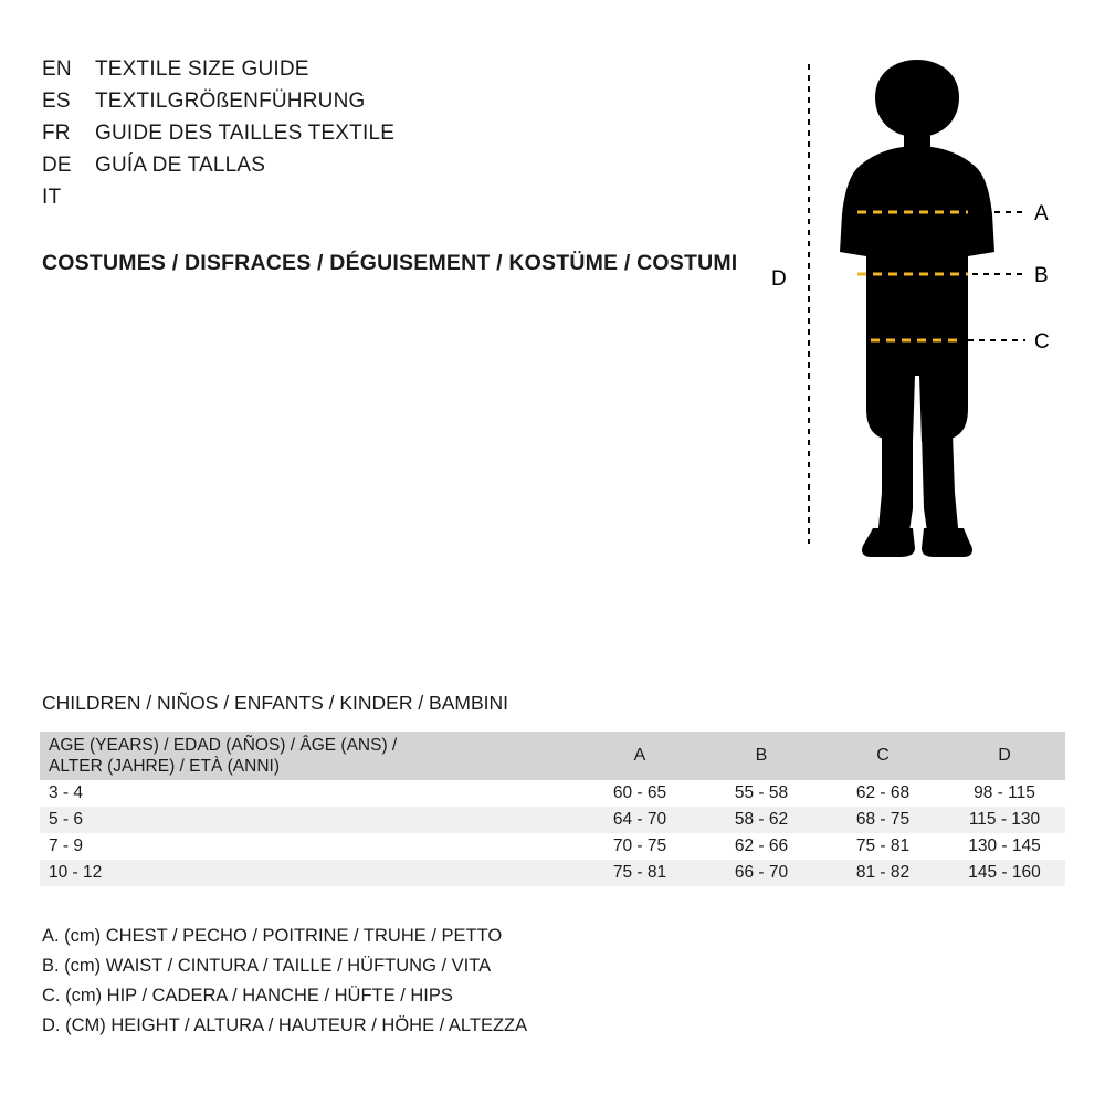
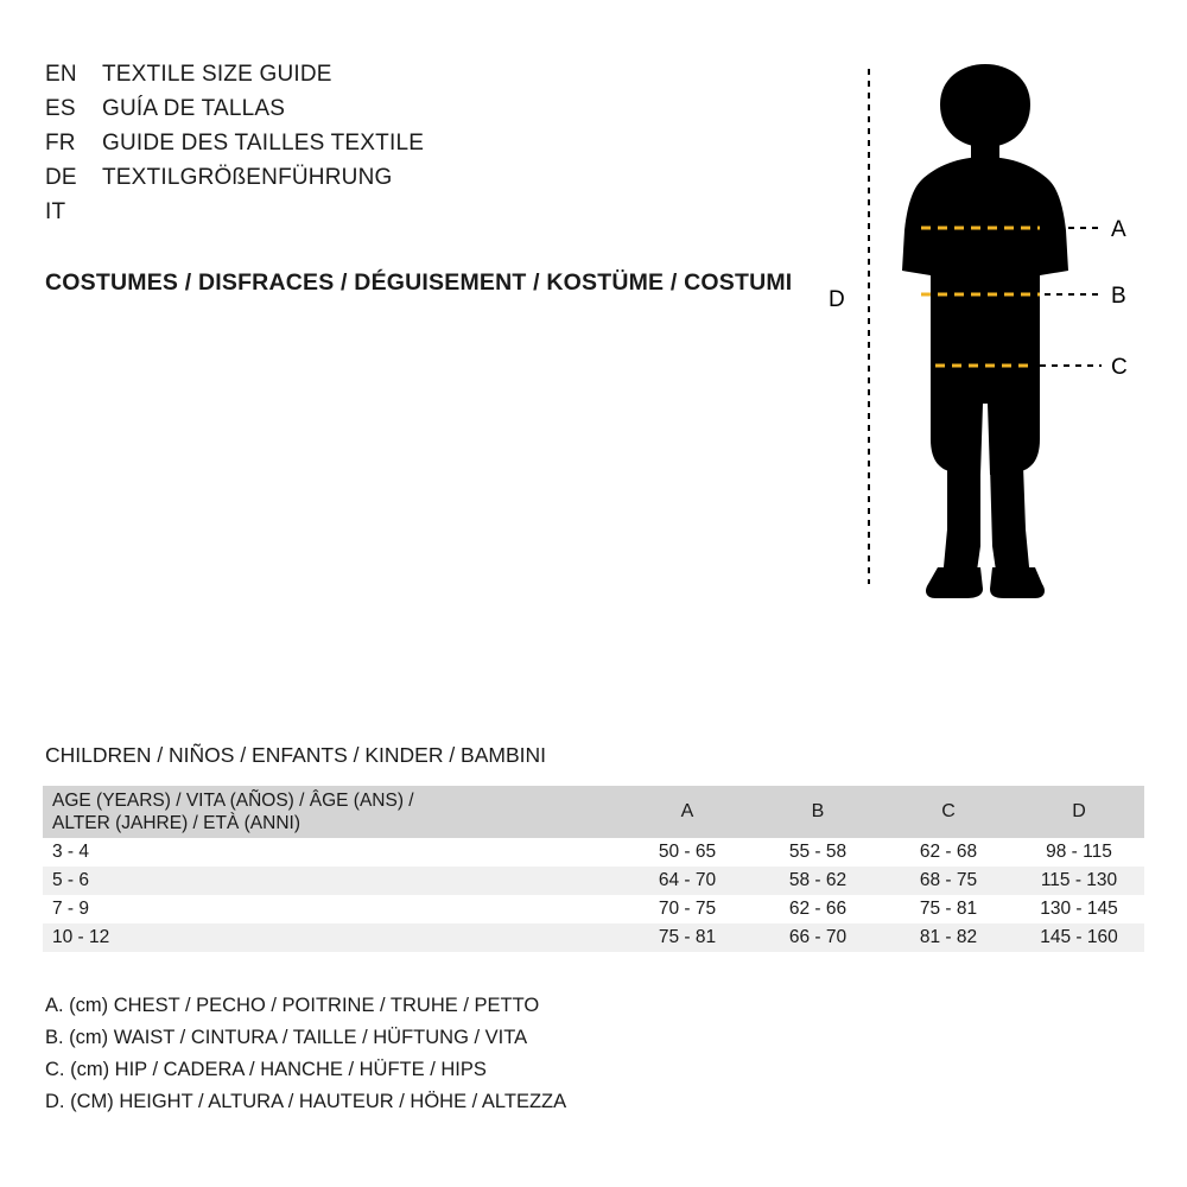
  EN
  TEXTILE SIZE GUIDE
  ES
- TEXTILGRÖßENFÜHRUNG
+ GUÍA DE TALLAS
  FR
  GUIDE DES TAILLES TEXTILE
  DE
- GUÍA DE TALLAS
+ TEXTILGRÖßENFÜHRUNG
  IT
  COSTUMES / DISFRACES / DÉGUISEMENT / KOSTÜME / COSTUMI
  A
  B
  C
  D
  CHILDREN / NIÑOS / ENFANTS / KINDER / BAMBINI
- AGE (YEARS) / EDAD (AÑOS) / ÂGE (ANS) / ALTER (JAHRE) / ETÀ (ANNI)	A	B	C	D
+ AGE (YEARS) / VITA (AÑOS) / ÂGE (ANS) / ALTER (JAHRE) / ETÀ (ANNI)	A	B	C	D
- 3 - 4	60 - 65	55 - 58	62 - 68	98 - 115
+ 3 - 4	50 - 65	55 - 58	62 - 68	98 - 115
  5 - 6	64 - 70	58 - 62	68 - 75	115 - 130
  7 - 9	70 - 75	62 - 66	75 - 81	130 - 145
  10 - 12	75 - 81	66 - 70	81 - 82	145 - 160
  A. (cm) CHEST / PECHO / POITRINE / TRUHE / PETTO
  B. (cm) WAIST / CINTURA / TAILLE / HÜFTUNG / VITA
  C. (cm) HIP / CADERA / HANCHE / HÜFTE / HIPS
  D. (CM) HEIGHT / ALTURA / HAUTEUR / HÖHE / ALTEZZA
